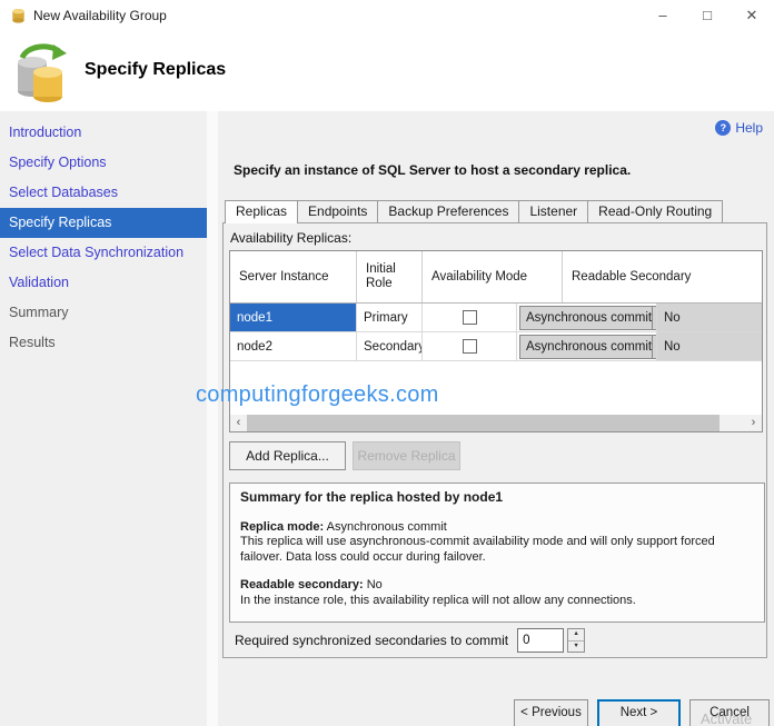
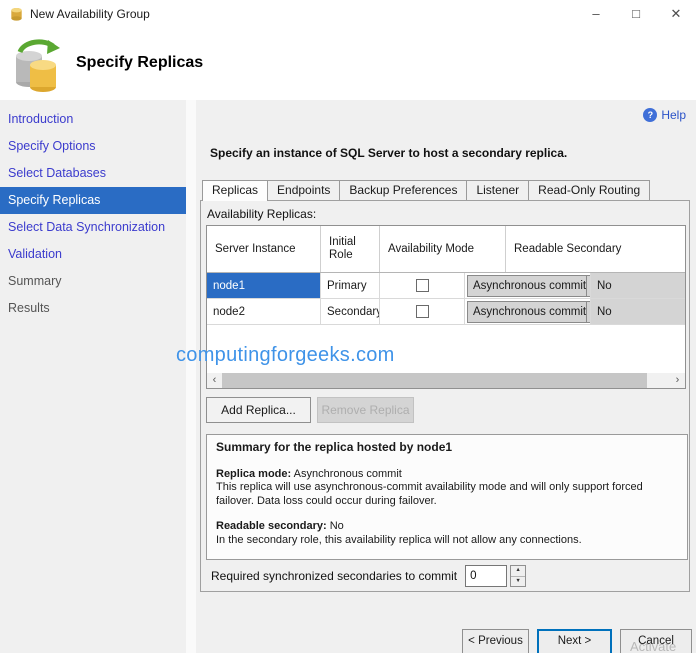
  New Availability Group
  –
  □
  ✕
  Specify Replicas
  Introduction
  Specify Options
  Select Databases
  Specify Replicas
  Select Data Synchronization
  Validation
  Summary
  Results
  ?
  Help
  Specify an instance of SQL Server to host a secondary replica.
  Replicas
  Endpoints
  Backup Preferences
  Listener
  Read-Only Routing
  Availability Replicas:
  Server Instance
  Initial Role
  Availability Mode
  Readable Secondary
  node1
  Primary
  Asynchronous commit
  No
  node2
  Secondar
  Asynchronous commit
  No
  ‹
  ›
  Add Replica...
  Remove Replica
  Summary for the replica hosted by node1
  Replica mode: Asynchronous commit
  This replica will use asynchronous-commit availability mode and will only support forced failover. Data loss could occur during failover.
  Readable secondary: No
- In the instance role, this availability replica will not allow any connections.
+ In the secondary role, this availability replica will not allow any connections.
  Required synchronized secondaries to commit
  0
  < Previous
  Next >
  Cancel
  computingforgeeks.com
  Activate
